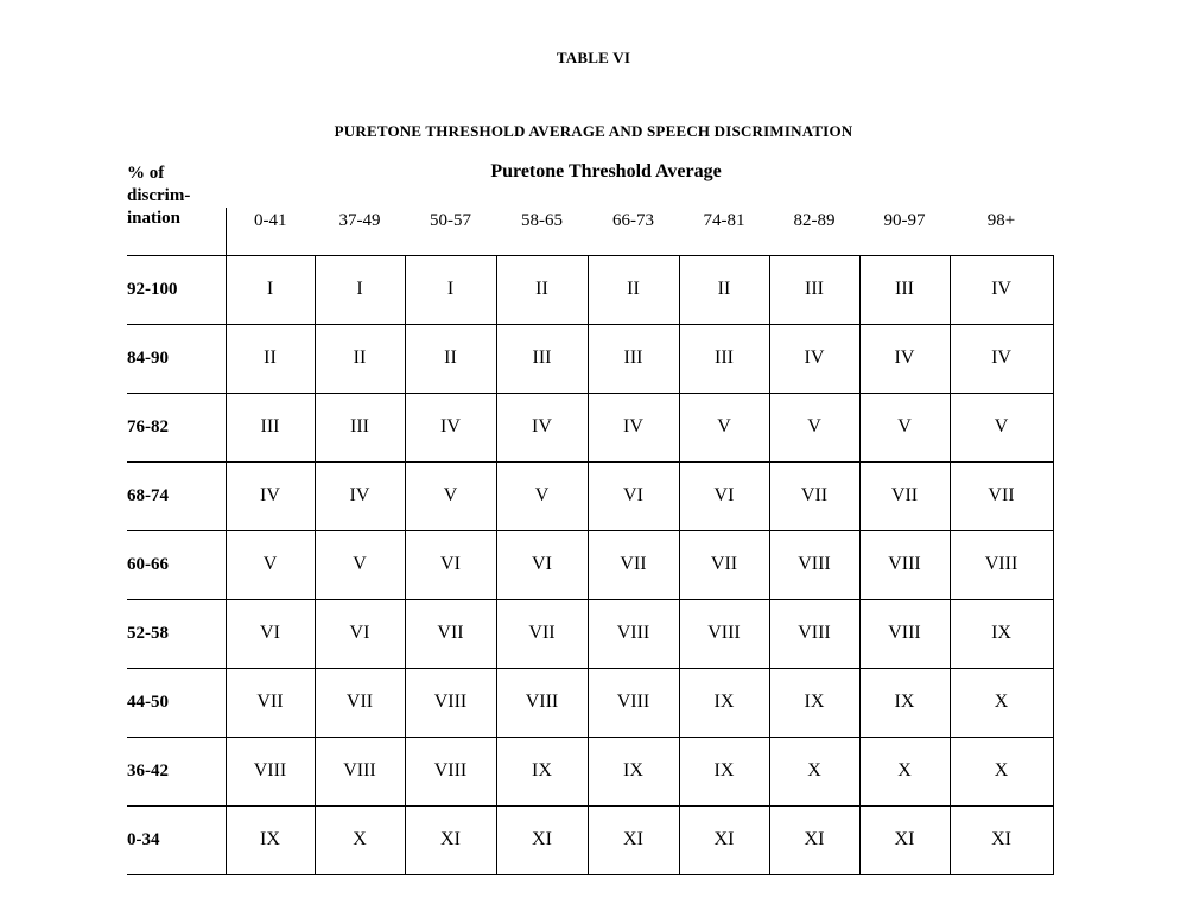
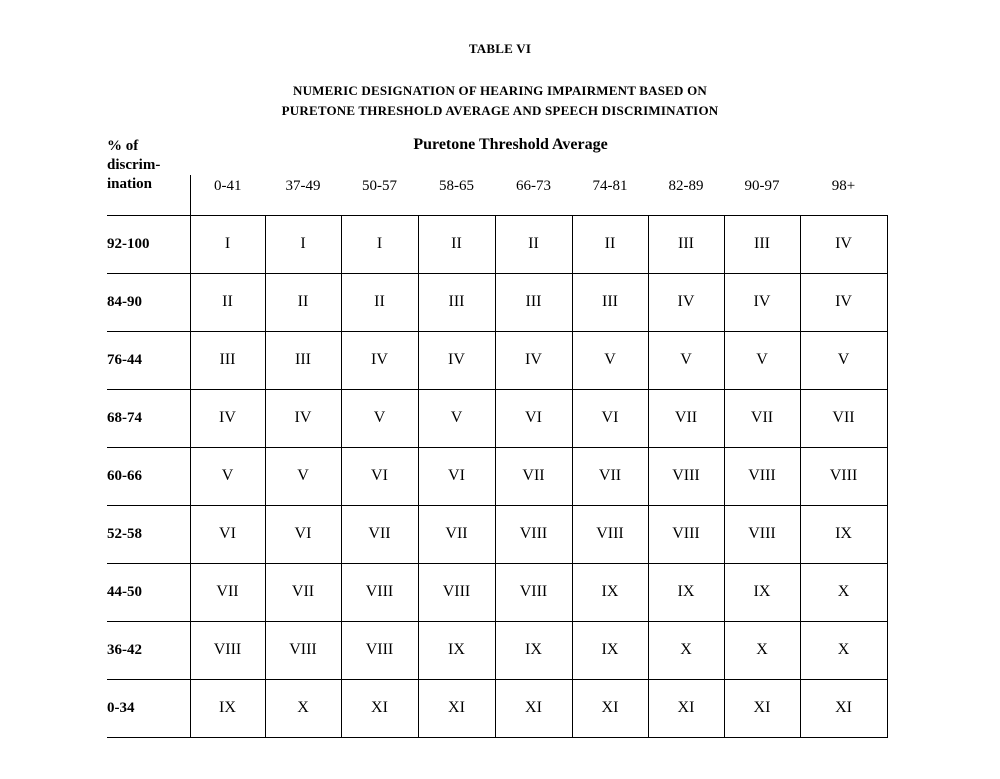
  TABLE VI
+ NUMERIC DESIGNATION OF HEARING IMPAIRMENT BASED ON
  PURETONE THRESHOLD AVERAGE AND SPEECH DISCRIMINATION
  % of discrim- ination	Puretone Threshold Average
  0-41	37-49	50-57	58-65	66-73	74-81	82-89	90-97	98+
  92-100	I	I	I	II	II	II	III	III	IV
  84-90	II	II	II	III	III	III	IV	IV	IV
- 76-82	III	III	IV	IV	IV	V	V	V	V
+ 76-44	III	III	IV	IV	IV	V	V	V	V
  68-74	IV	IV	V	V	VI	VI	VII	VII	VII
  60-66	V	V	VI	VI	VII	VII	VIII	VIII	VIII
  52-58	VI	VI	VII	VII	VIII	VIII	VIII	VIII	IX
  44-50	VII	VII	VIII	VIII	VIII	IX	IX	IX	X
  36-42	VIII	VIII	VIII	IX	IX	IX	X	X	X
  0-34	IX	X	XI	XI	XI	XI	XI	XI	XI
